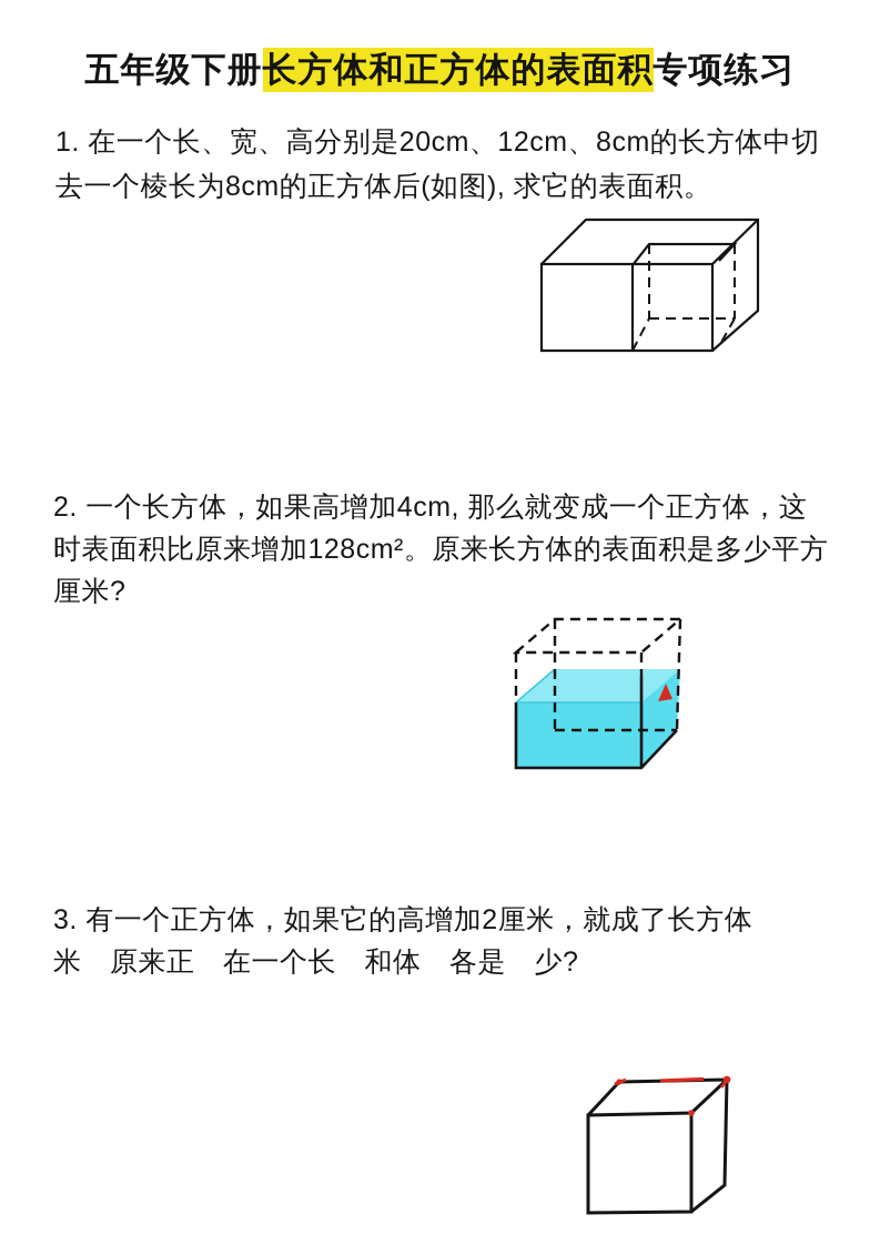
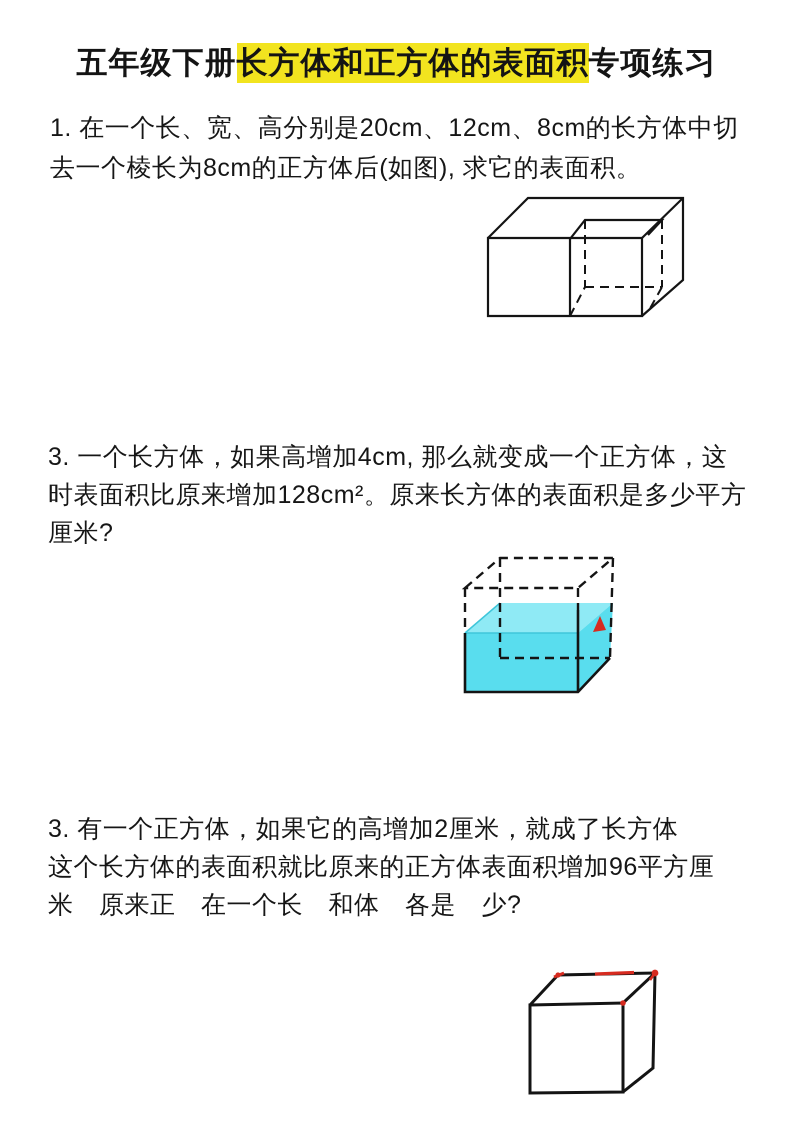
  五年级下册长方体和正方体的表面积专项练习
  1. 在一个长、宽、高分别是20cm、12cm、8cm的长方体中切
  去一个棱长为8cm的正方体后(如图), 求它的表面积。
- 2. 一个长方体，如果高增加4cm, 那么就变成一个正方体，这
+ 3. 一个长方体，如果高增加4cm, 那么就变成一个正方体，这
  时表面积比原来增加128cm²。原来长方体的表面积是多少平方
  厘米?
  3. 有一个正方体，如果它的高增加2厘米，就成了长方体
+ 这个长方体的表面积就比原来的正方体表面积增加96平方厘
  米 原来正 在一个长 和体 各是 少?
